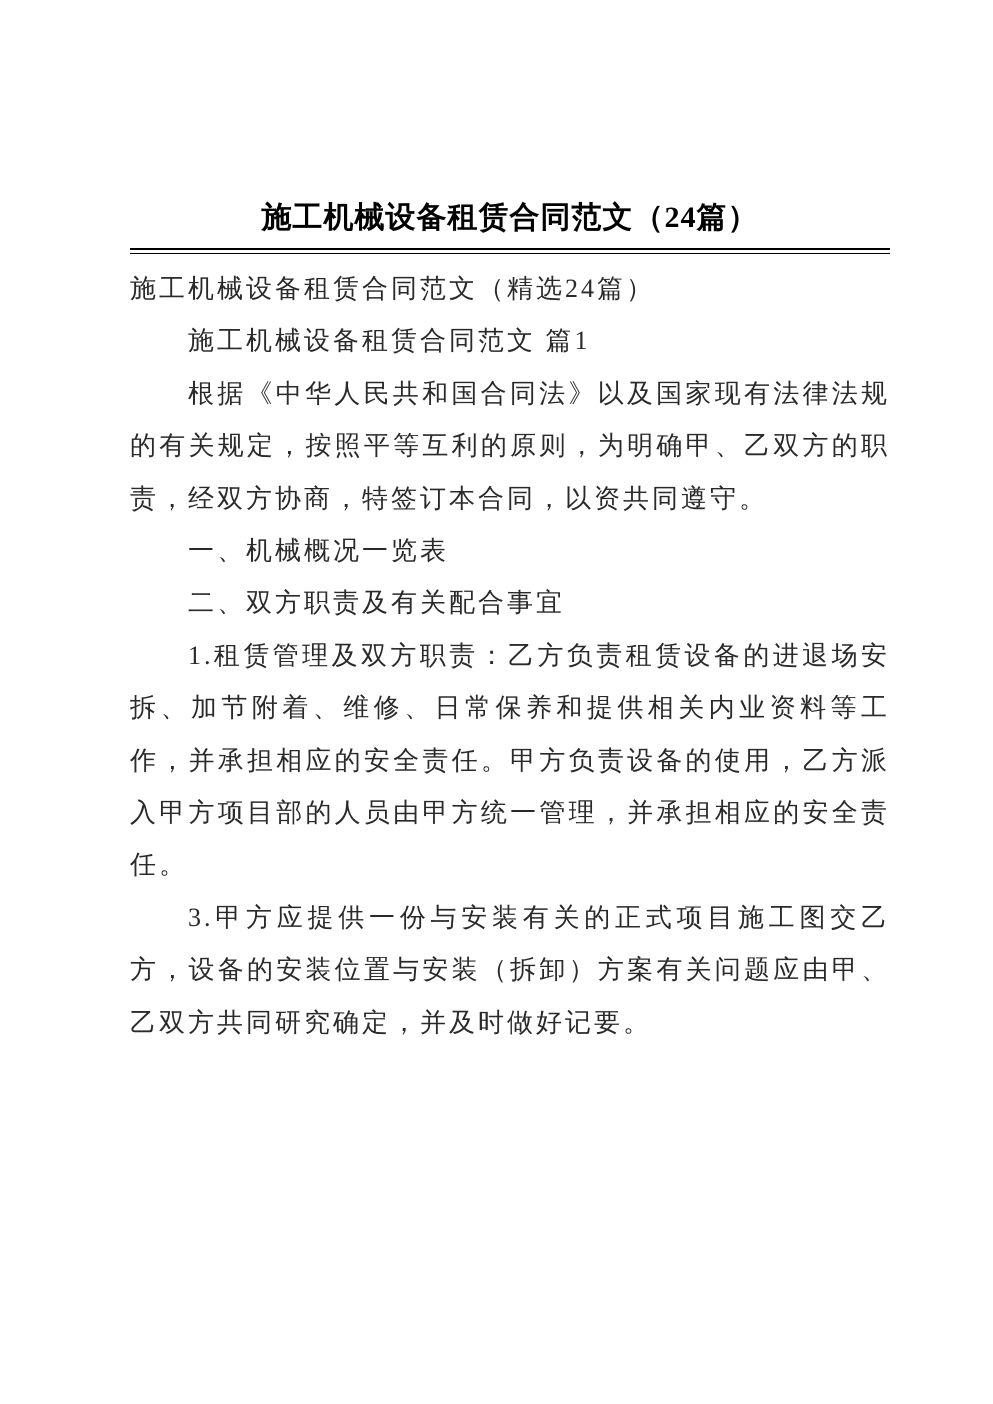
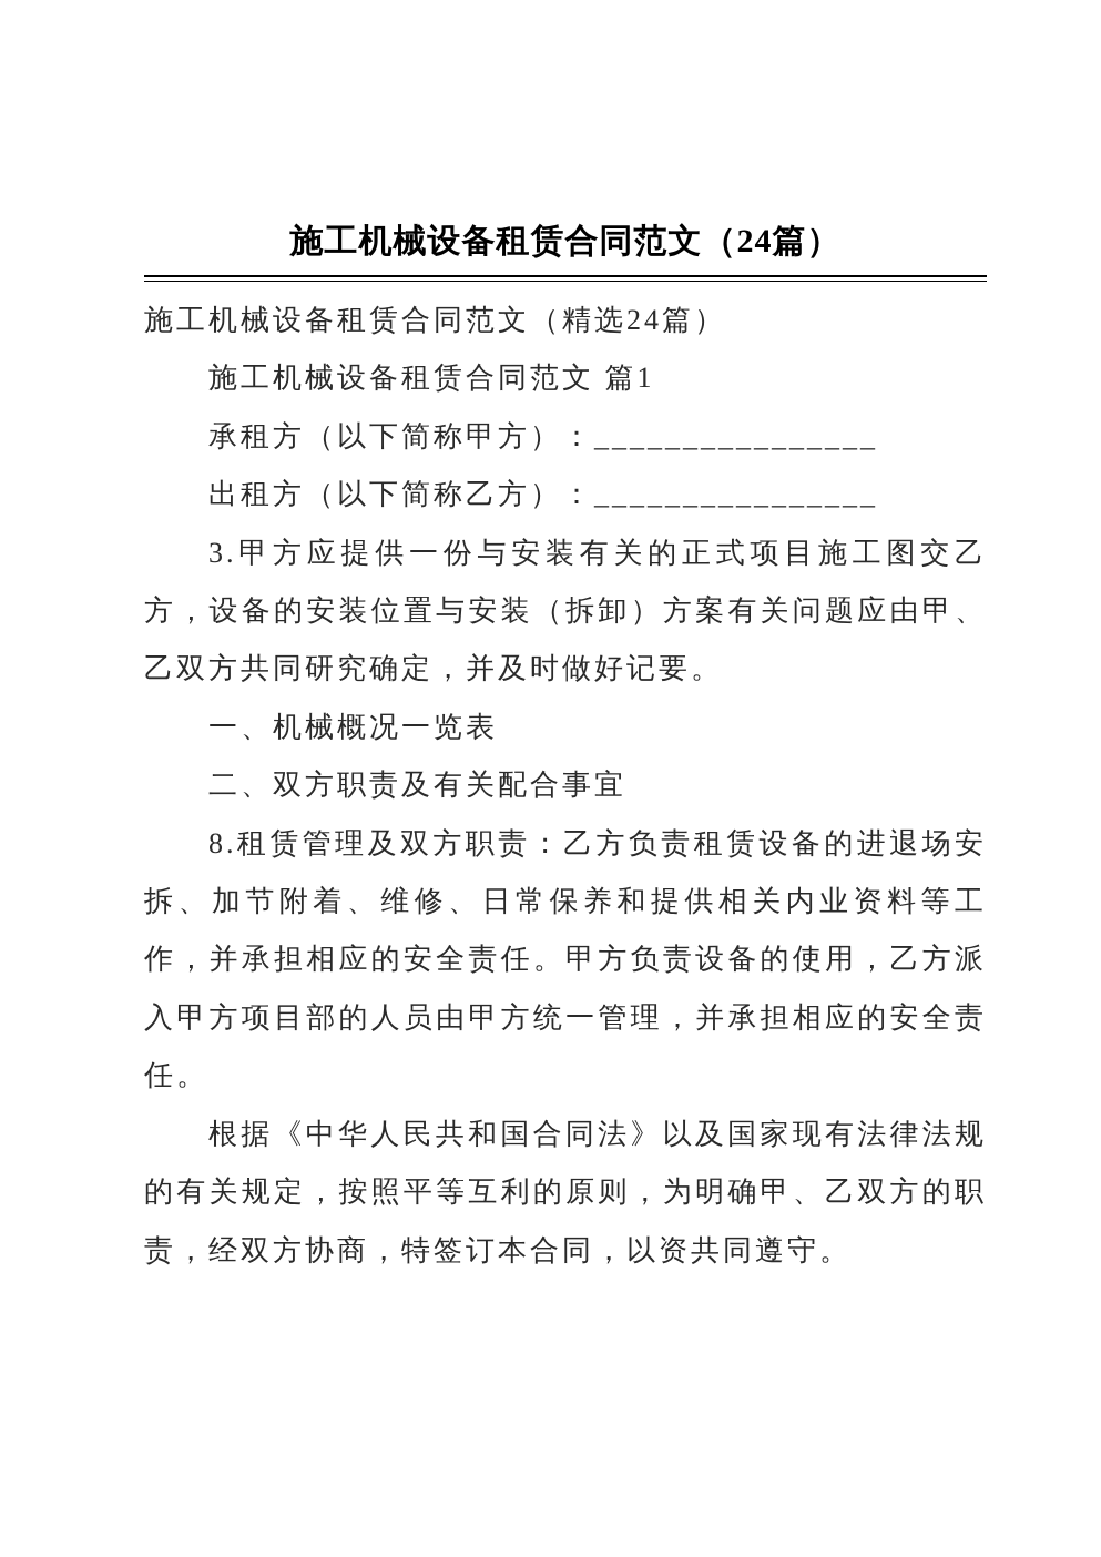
  施工机械设备租赁合同范文（24篇）
  施工机械设备租赁合同范文（精选24篇）
  施工机械设备租赁合同范文 篇1
+ 承租方（以下简称甲方）：________________
+ 出租方（以下简称乙方）：________________
- 根据《中华人民共和国合同法》以及国家现有法律法规的有关规定，按照平等互利的原则，为明确甲、乙双方的职责，经双方协商，特签订本合同，以资共同遵守。
+ 3.甲方应提供一份与安装有关的正式项目施工图交乙方，设备的安装位置与安装（拆卸）方案有关问题应由甲、乙双方共同研究确定，并及时做好记要。
  一、机械概况一览表
  二、双方职责及有关配合事宜
- 1.租赁管理及双方职责：乙方负责租赁设备的进退场安拆、加节附着、维修、日常保养和提供相关内业资料等工作，并承担相应的安全责任。甲方负责设备的使用，乙方派入甲方项目部的人员由甲方统一管理，并承担相应的安全责任。
+ 8.租赁管理及双方职责：乙方负责租赁设备的进退场安拆、加节附着、维修、日常保养和提供相关内业资料等工作，并承担相应的安全责任。甲方负责设备的使用，乙方派入甲方项目部的人员由甲方统一管理，并承担相应的安全责任。
- 3.甲方应提供一份与安装有关的正式项目施工图交乙方，设备的安装位置与安装（拆卸）方案有关问题应由甲、乙双方共同研究确定，并及时做好记要。
+ 根据《中华人民共和国合同法》以及国家现有法律法规的有关规定，按照平等互利的原则，为明确甲、乙双方的职责，经双方协商，特签订本合同，以资共同遵守。
